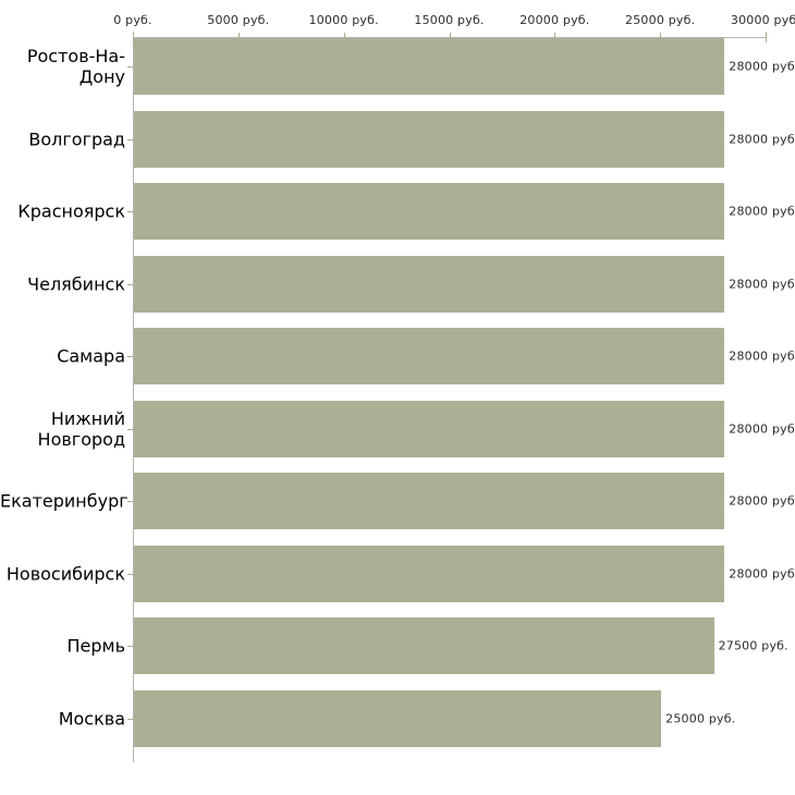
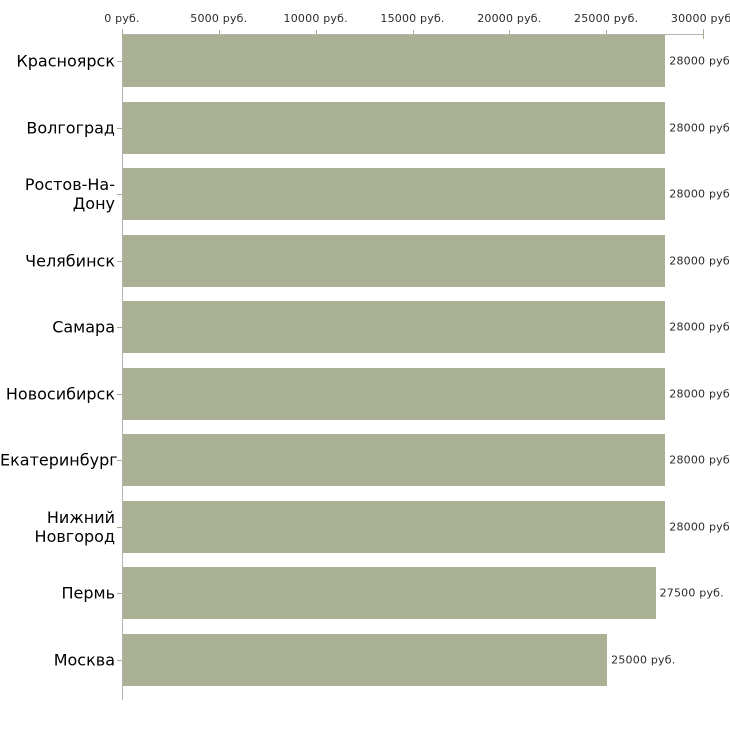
  0 руб.
  5000 руб.
  10000 руб.
  15000 руб.
  20000 руб.
  25000 руб.
  30000 руб
- Ростов-На-Дону
+ Красноярск
  28000 руб
  Волгоград
  28000 руб
- Красноярск
+ Ростов-На-Дону
  28000 руб
  Челябинск
  28000 руб
  Самара
  28000 руб
- Нижний Новгород
+ Новосибирск
  28000 руб
  Екатеринбург
  28000 руб
- Новосибирск
+ Нижний Новгород
  28000 руб
  Пермь
  27500 руб.
  Москва
  25000 руб.
